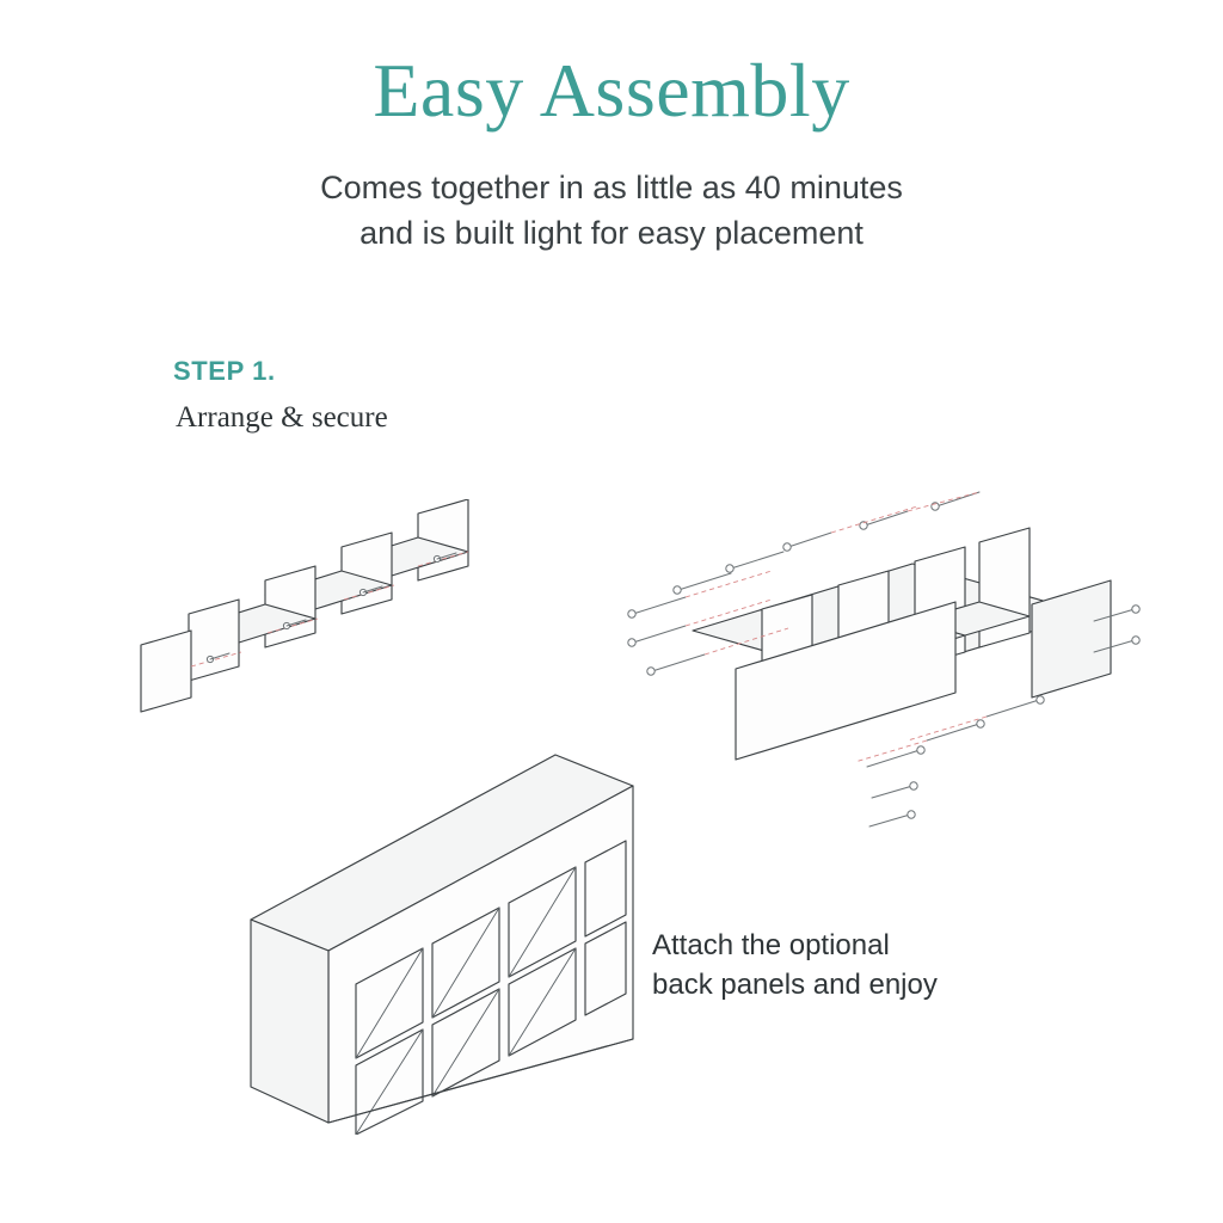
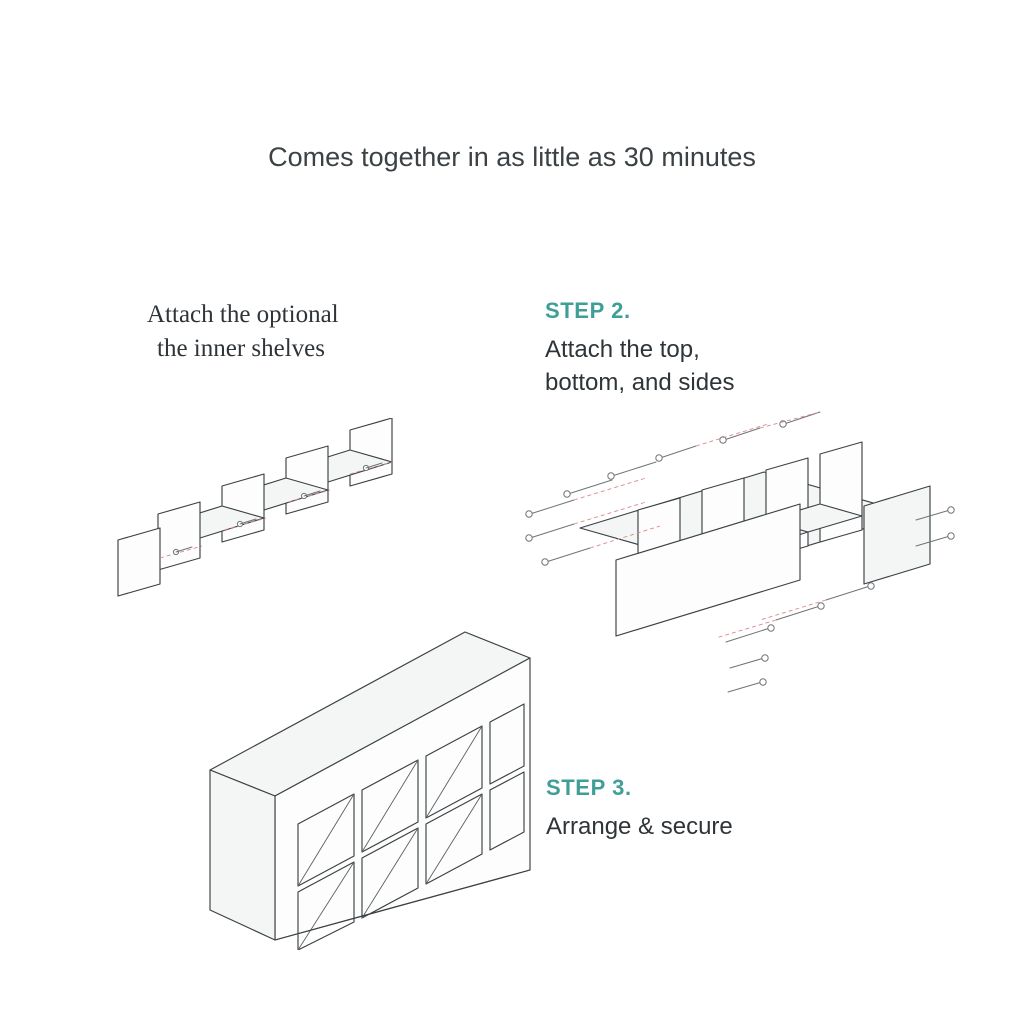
- Easy Assembly
- Comes together in as little as 40 minutes
+ Comes together in as little as 30 minutes
- and is built light for easy placement
- STEP 1.
- Arrange & secure
+ Attach the optional
+ the inner shelves
+ STEP 2.
+ Attach the top,
+ bottom, and sides
+ STEP 3.
- Attach the optional
+ Arrange & secure
- back panels and enjoy
